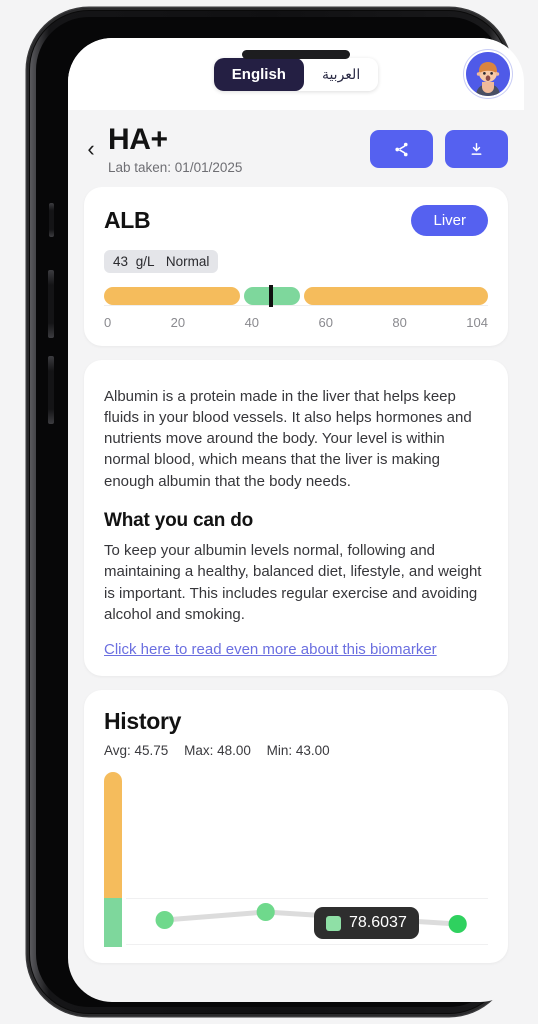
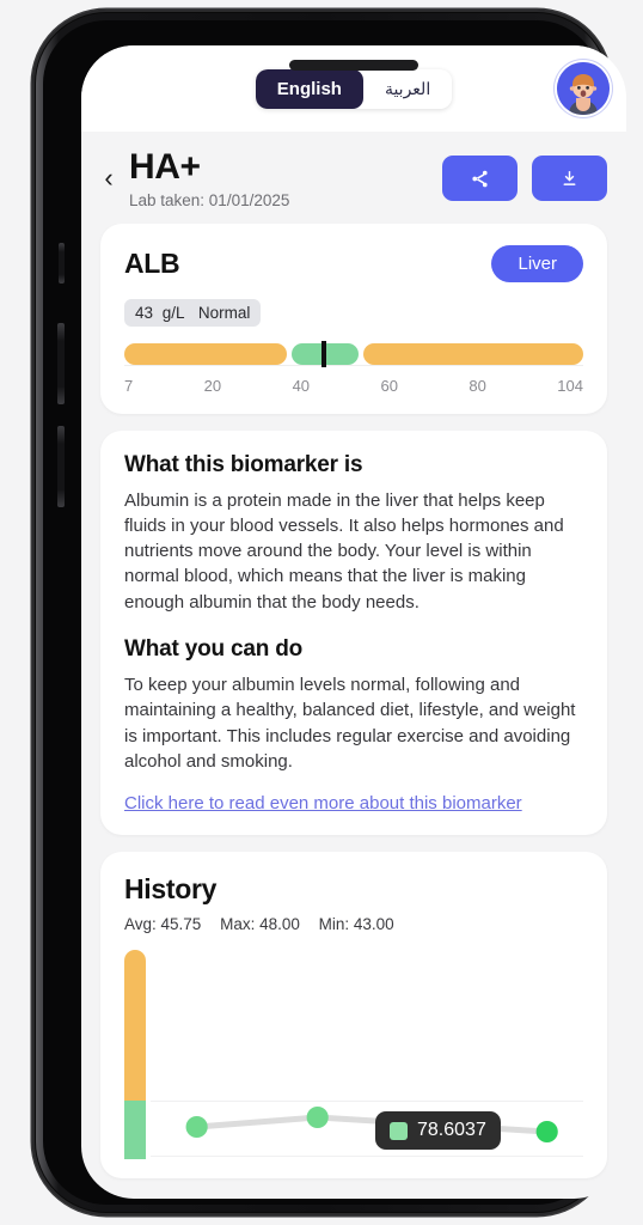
  English
  العربية
  ‹
  HA+
  Lab taken: 01/01/2025
  ALB
  Liver
  43 g/L Normal
- 0
+ 7
  20
  40
  60
  80
  104
+ What this biomarker is
  Albumin is a protein made in the liver that helps keep fluids in your blood vessels. It also helps hormones and nutrients move around the body. Your level is within normal blood, which means that the liver is making enough albumin that the body needs.
  What you can do
  To keep your albumin levels normal, following and maintaining a healthy, balanced diet, lifestyle, and weight is important. This includes regular exercise and avoiding alcohol and smoking.
  Click here to read even more about this biomarker
  History
  Avg: 45.75 Max: 48.00 Min: 43.00
  78.6037
